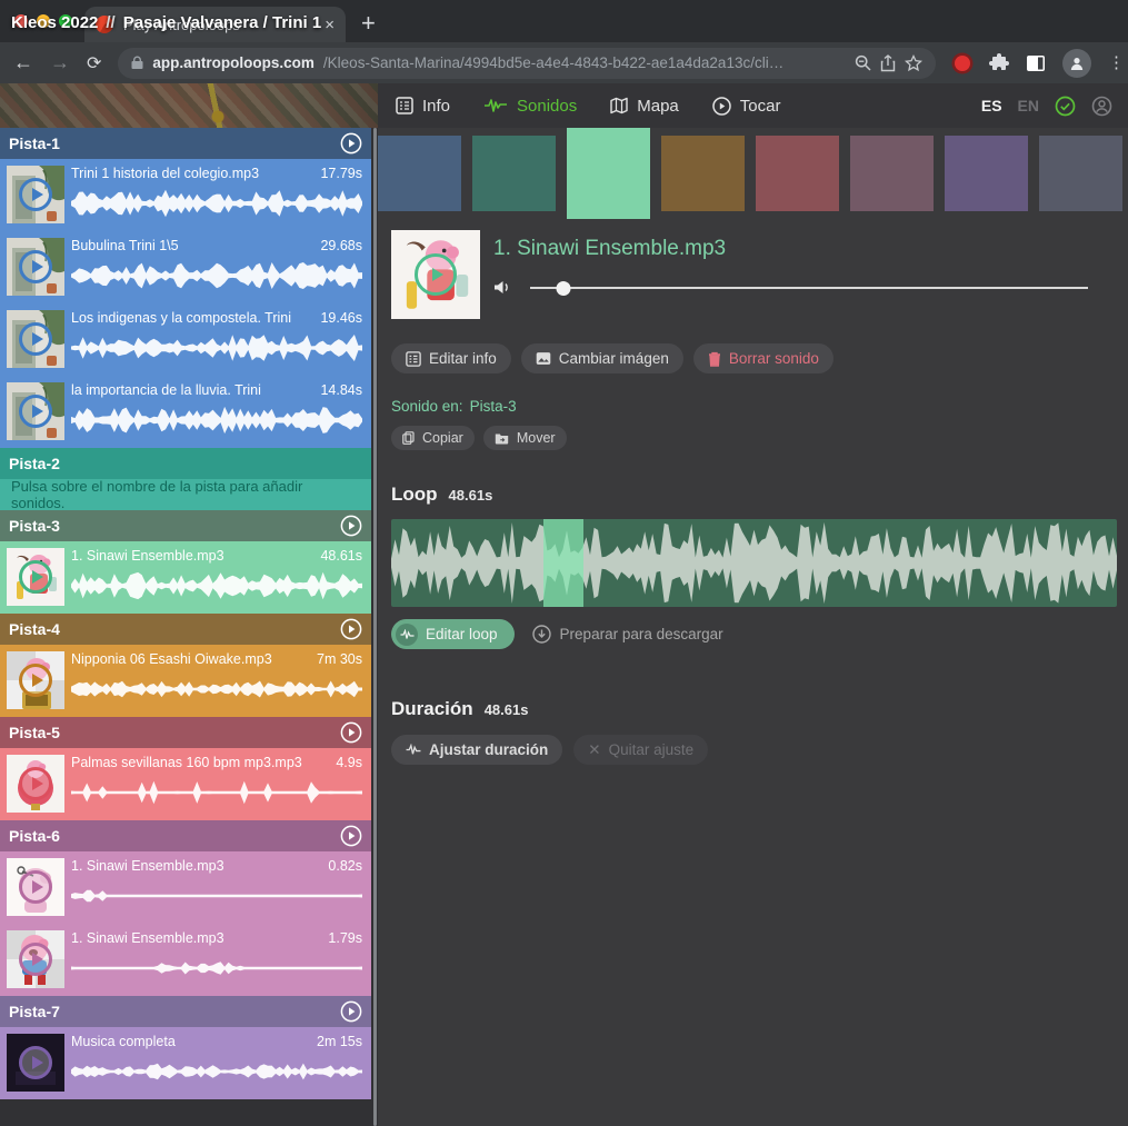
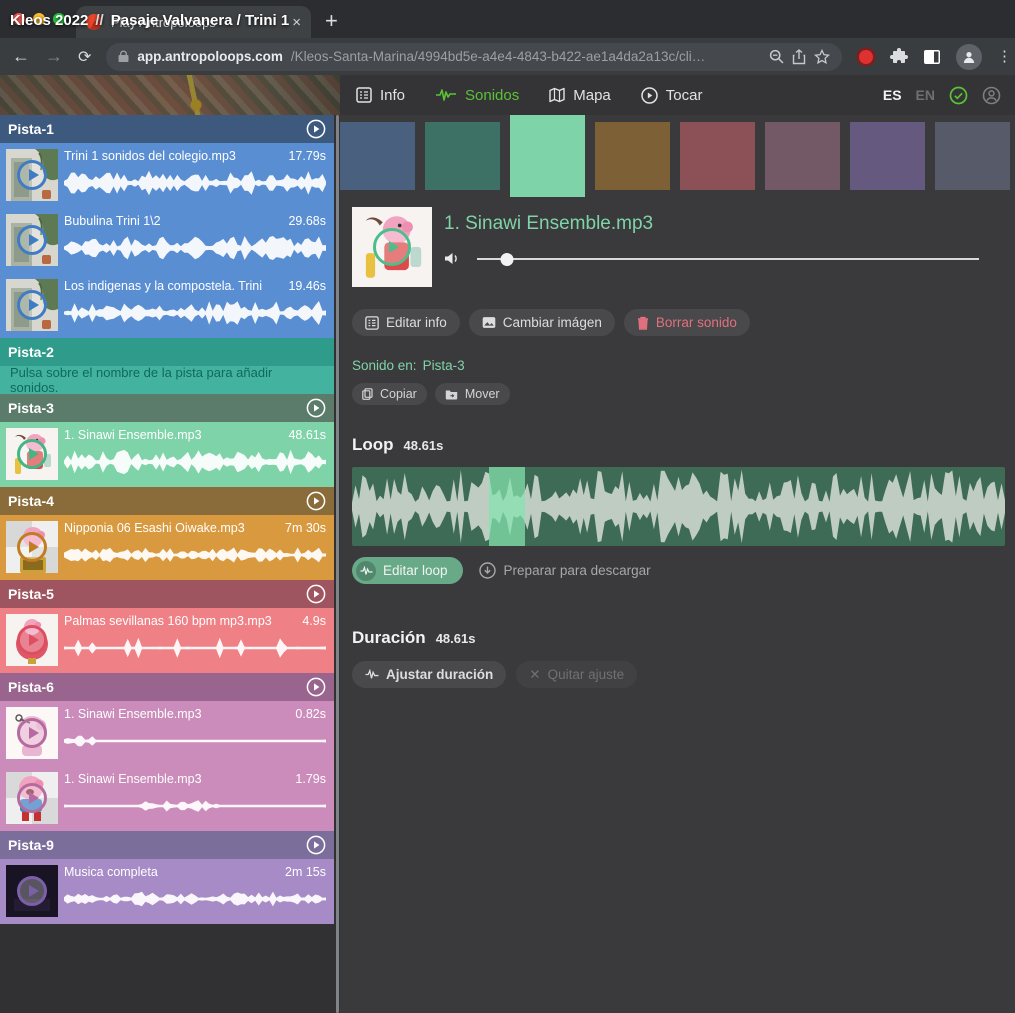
  Play Antropoloops
  ×
  +
  ←
  →
  ⟳
  app.antropoloops.com
  /Kleos-Santa-Marina/4994bd5e-a4e4-4843-b422-ae1a4da2a13c/cli…
  ⋮
  Kleos 2022
  //
  Pasaje Valvanera / Trini 1
  Info
  Sonidos
  Mapa
  Tocar
  ES
  EN
  Pista-1
- Trini 1 historia del colegio.mp3
+ Trini 1 sonidos del colegio.mp3
  17.79s
- Bubulina Trini 1\5
+ Bubulina Trini 1\2
  29.68s
  Los indigenas y la compostela. Trini
  19.46s
- la importancia de la lluvia. Trini
- 14.84s
  Pista-2
  Pulsa sobre el nombre de la pista para añadir sonidos.
  Pista-3
  1. Sinawi Ensemble.mp3
  48.61s
  Pista-4
  Nipponia 06 Esashi Oiwake.mp3
  7m 30s
  Pista-5
  Palmas sevillanas 160 bpm mp3.mp3
  4.9s
  Pista-6
  1. Sinawi Ensemble.mp3
  0.82s
  1. Sinawi Ensemble.mp3
  1.79s
- Pista-7
+ Pista-9
  Musica completa
  2m 15s
  1. Sinawi Ensemble.mp3
  Editar info
  Cambiar imágen
  Borrar sonido
  Sonido en:
  Pista-3
  Copiar
  Mover
  Loop
  48.61s
  Editar loop
  Preparar para descargar
  Duración
  48.61s
  Ajustar duración
  ✕
  Quitar ajuste
